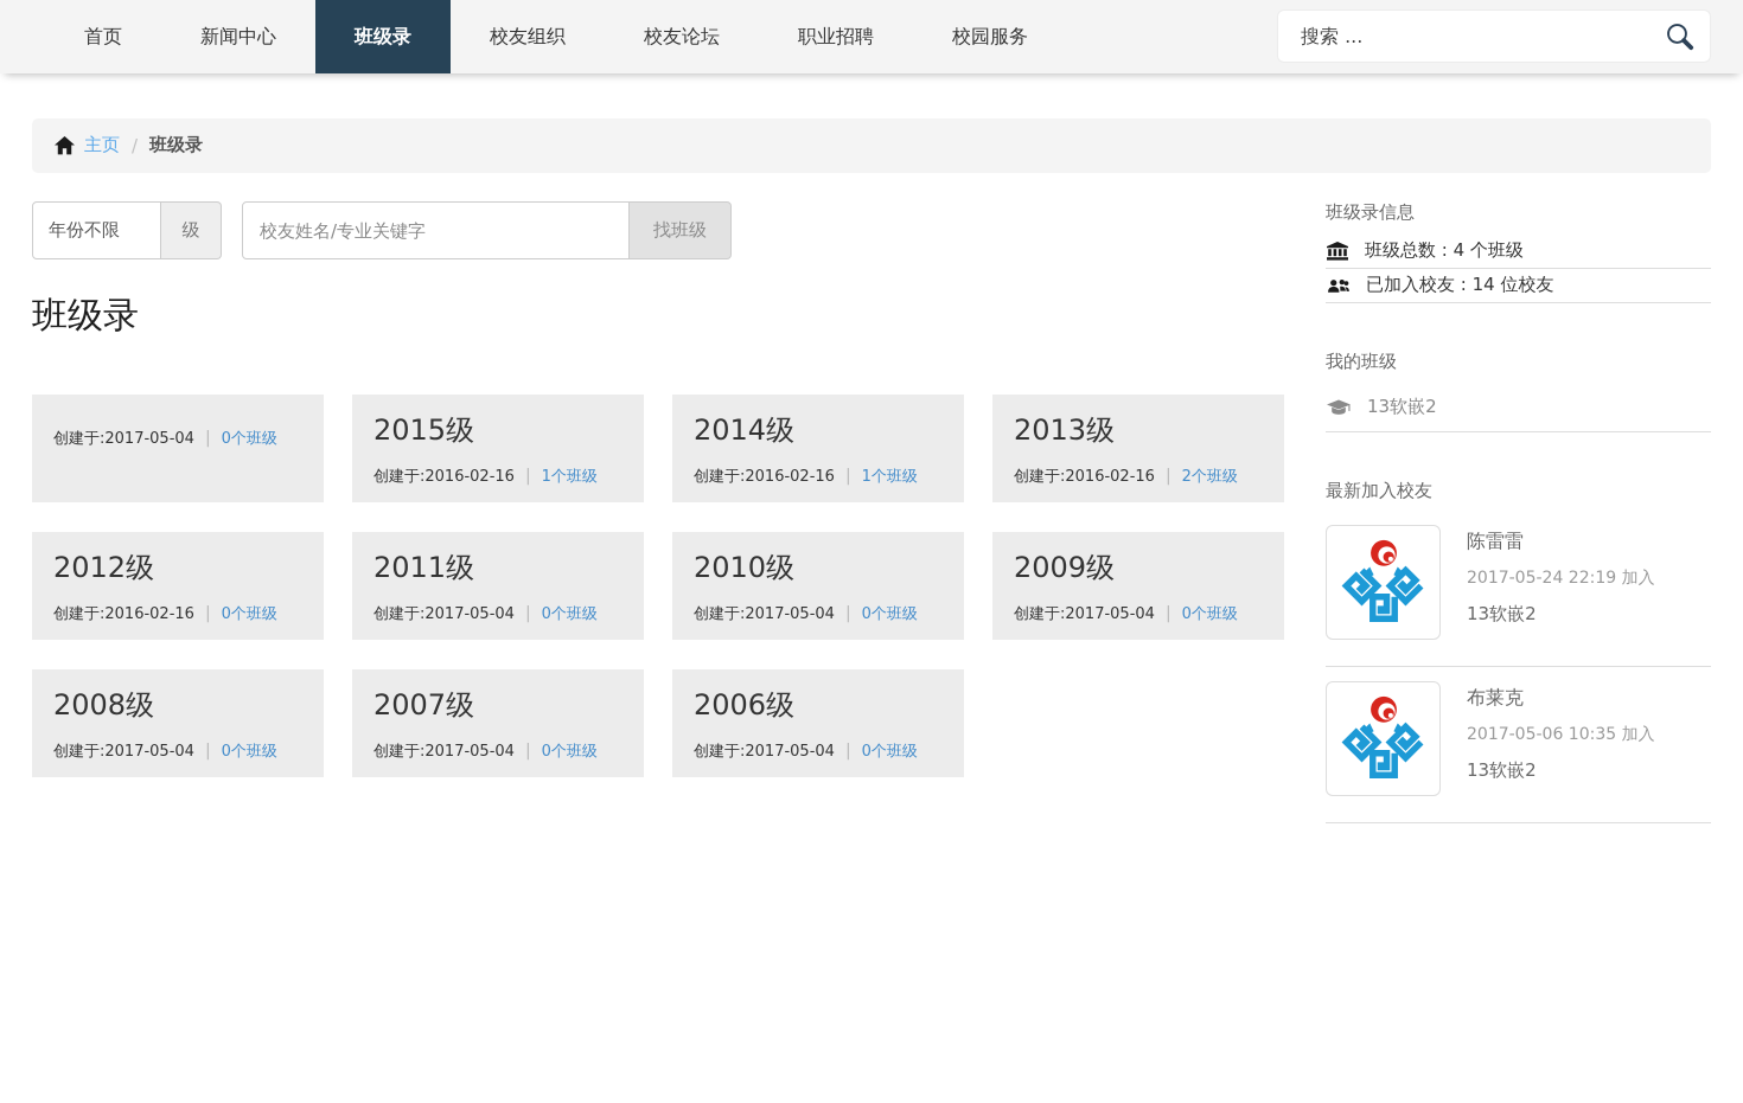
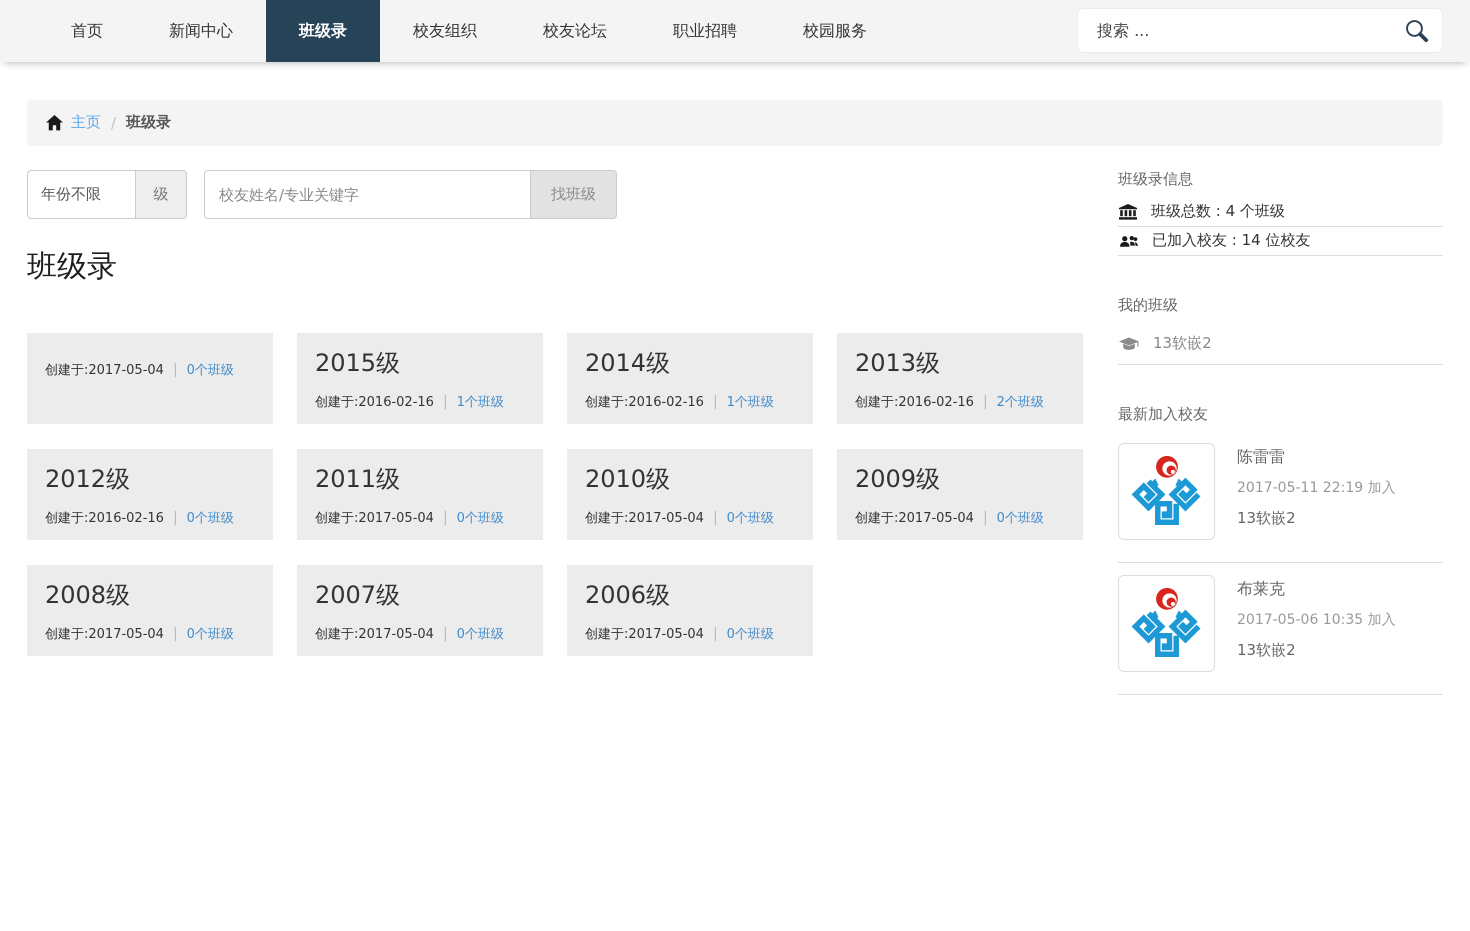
  首页
  新闻中心
  班级录
  校友组织
  校友论坛
  职业招聘
  校园服务
  搜索 ...
  主页
  /
  班级录
  年份不限
  级
  校友姓名/专业关键字
  找班级
  班级录
  创建于:2017-05-04
  |
  0个班级
  2015级
  创建于:2016-02-16
  |
  1个班级
  2014级
  创建于:2016-02-16
  |
  1个班级
  2013级
  创建于:2016-02-16
  |
  2个班级
  2012级
  创建于:2016-02-16
  |
  0个班级
  2011级
  创建于:2017-05-04
  |
  0个班级
  2010级
  创建于:2017-05-04
  |
  0个班级
  2009级
  创建于:2017-05-04
  |
  0个班级
  2008级
  创建于:2017-05-04
  |
  0个班级
  2007级
  创建于:2017-05-04
  |
  0个班级
  2006级
  创建于:2017-05-04
  |
  0个班级
  班级录信息
  班级总数 : 4 个班级
  已加入校友 : 14 位校友
  我的班级
  13软嵌2
  最新加入校友
  陈雷雷
- 2017-05-24 22:19 加入
+ 2017-05-11 22:19 加入
  13软嵌2
  布莱克
  2017-05-06 10:35 加入
  13软嵌2
